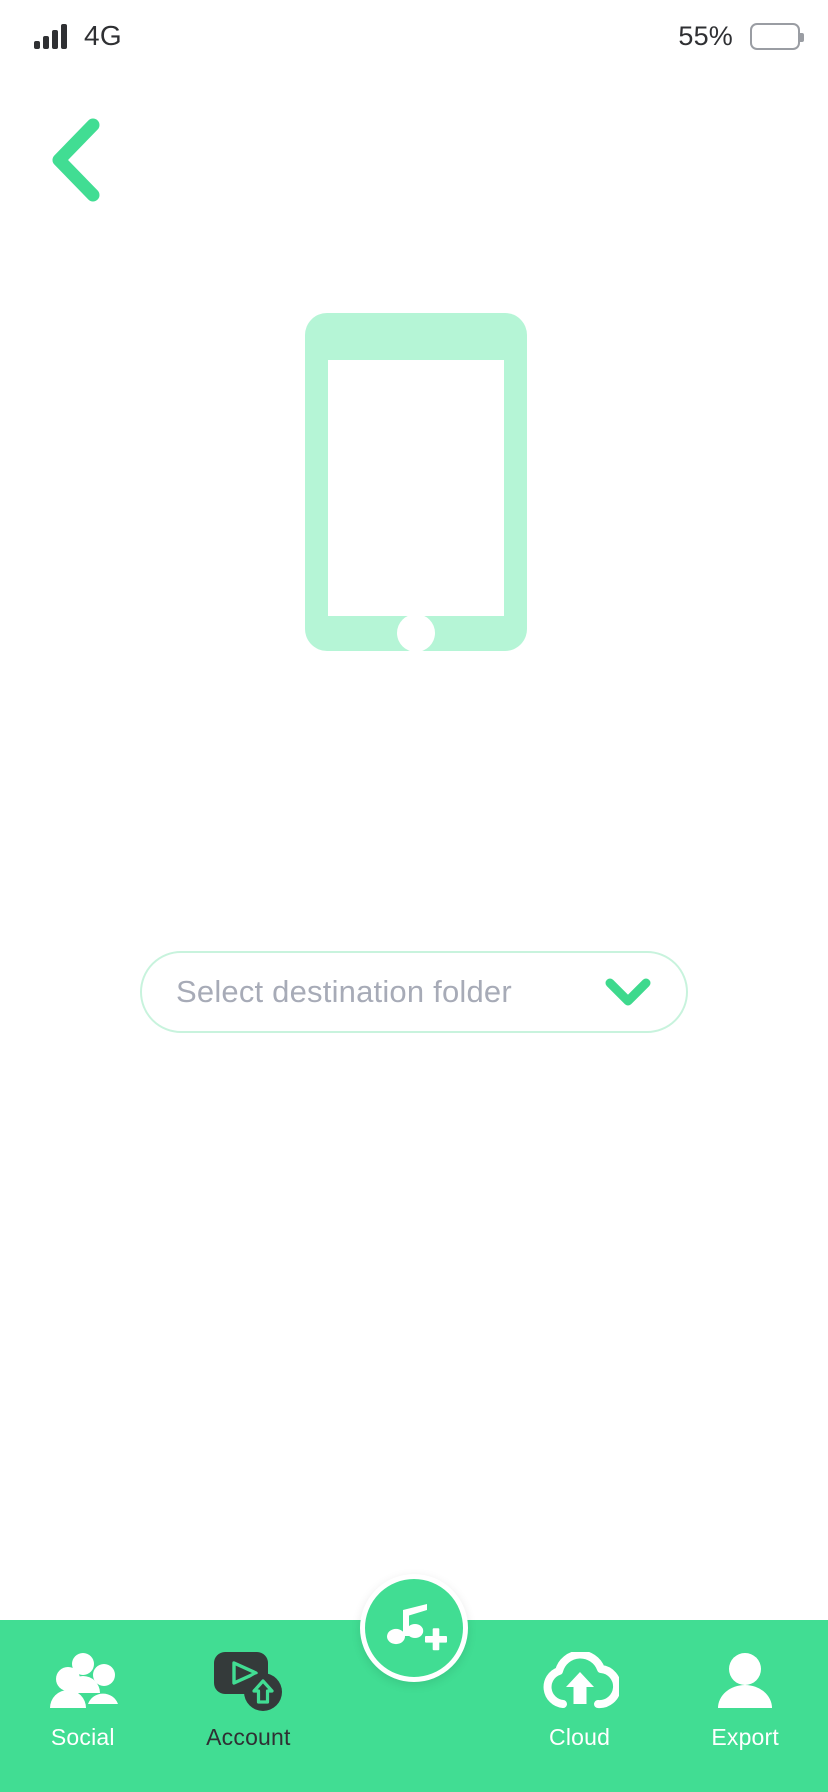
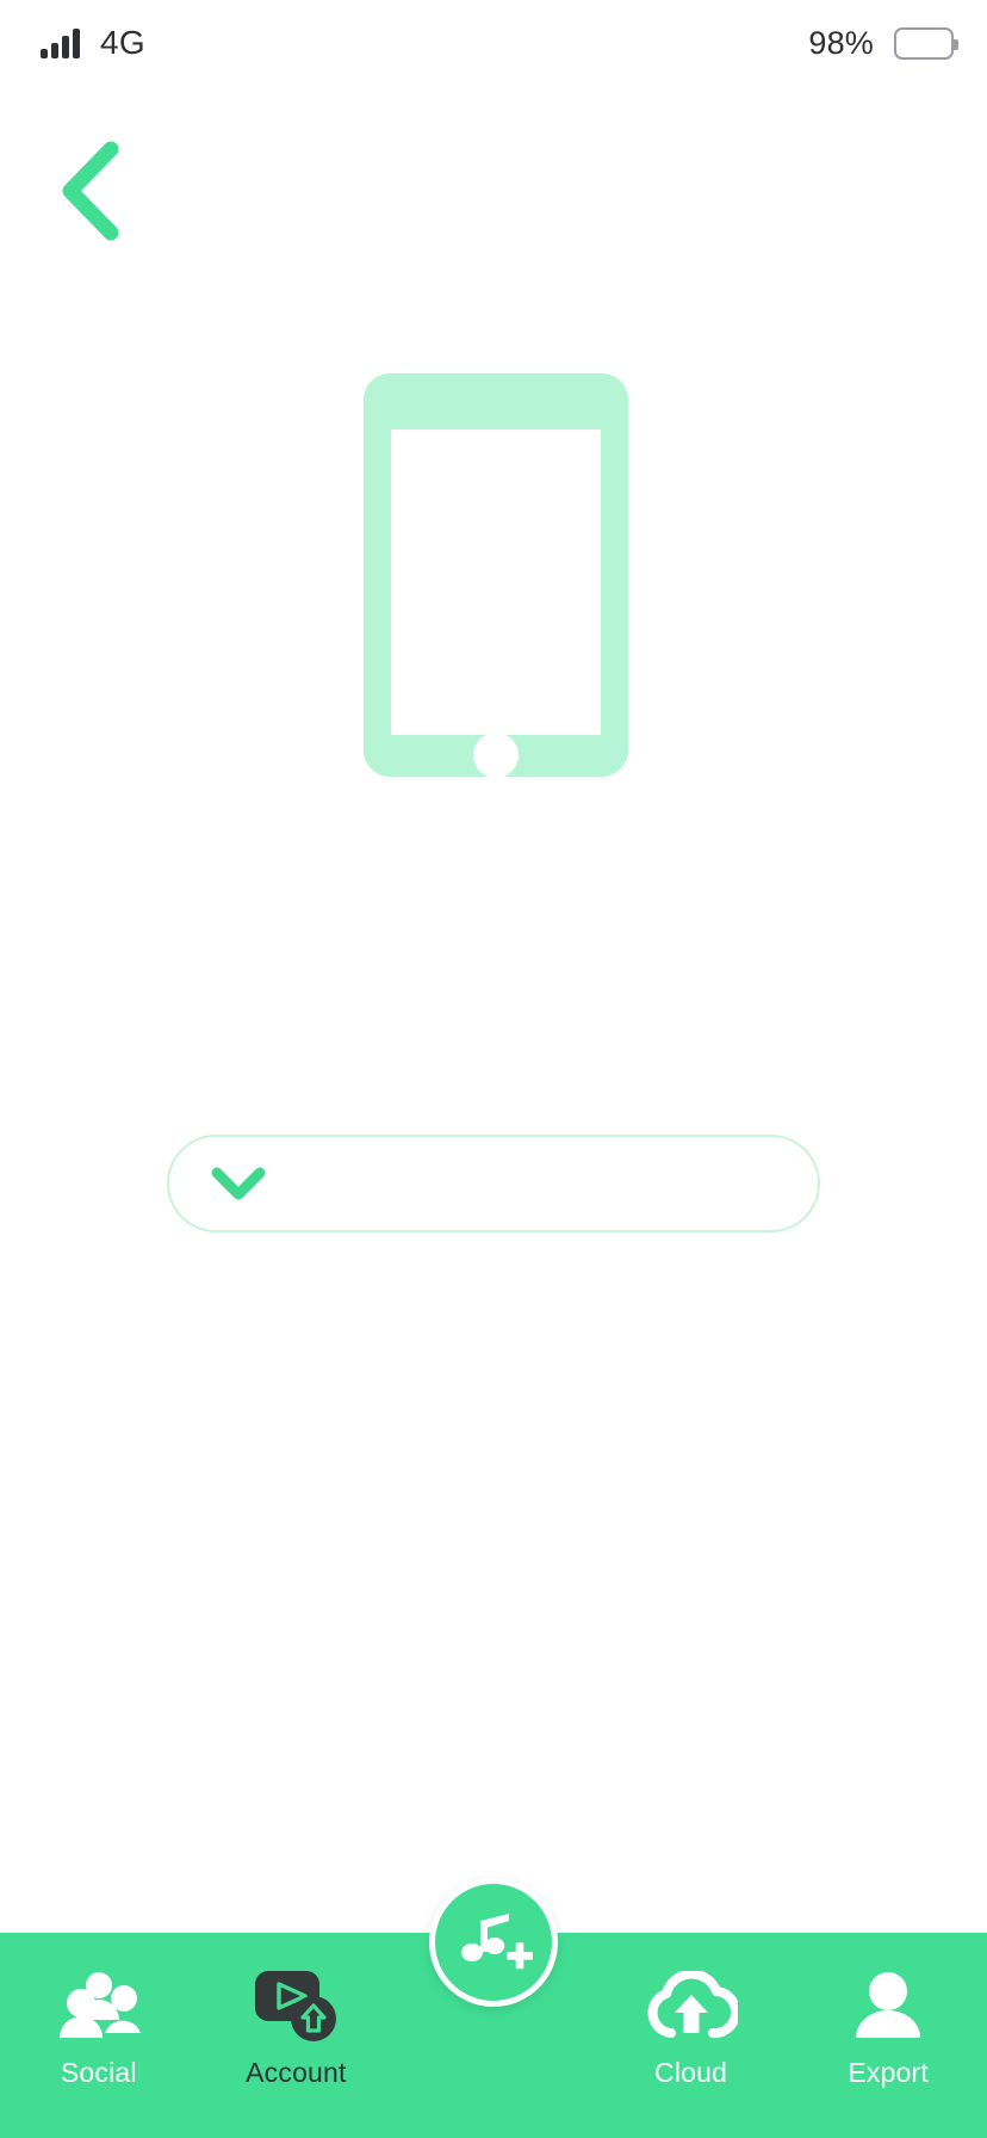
  4G
- 55%
+ 98%
- Select destination folder
  Social
  Account
  Cloud
  Export
